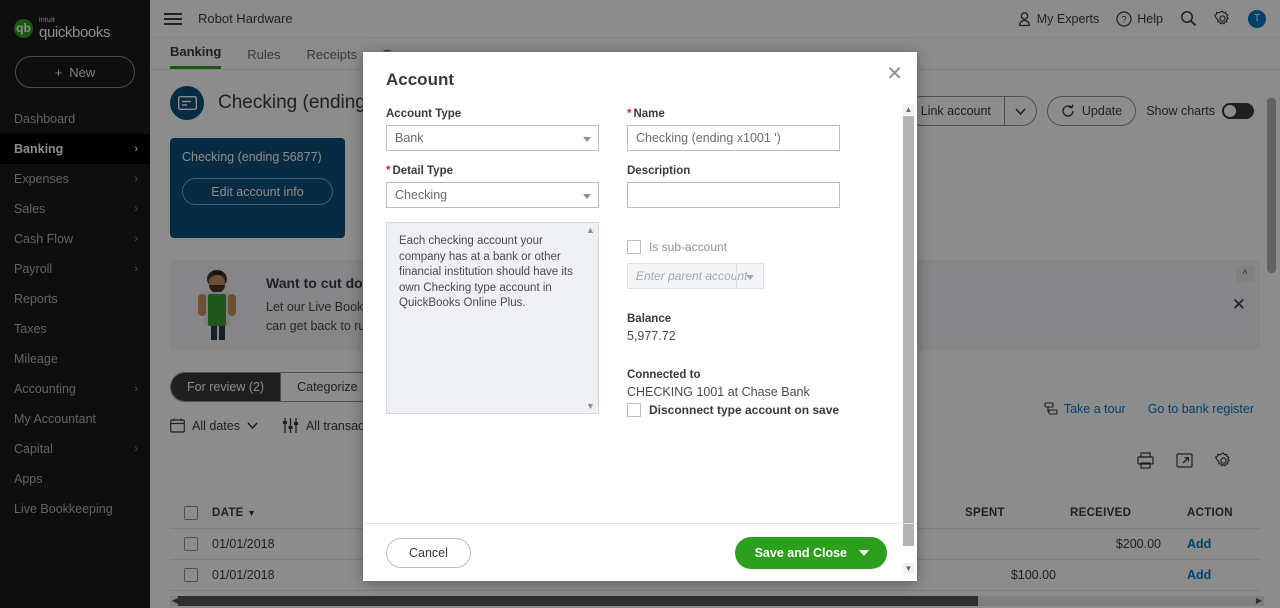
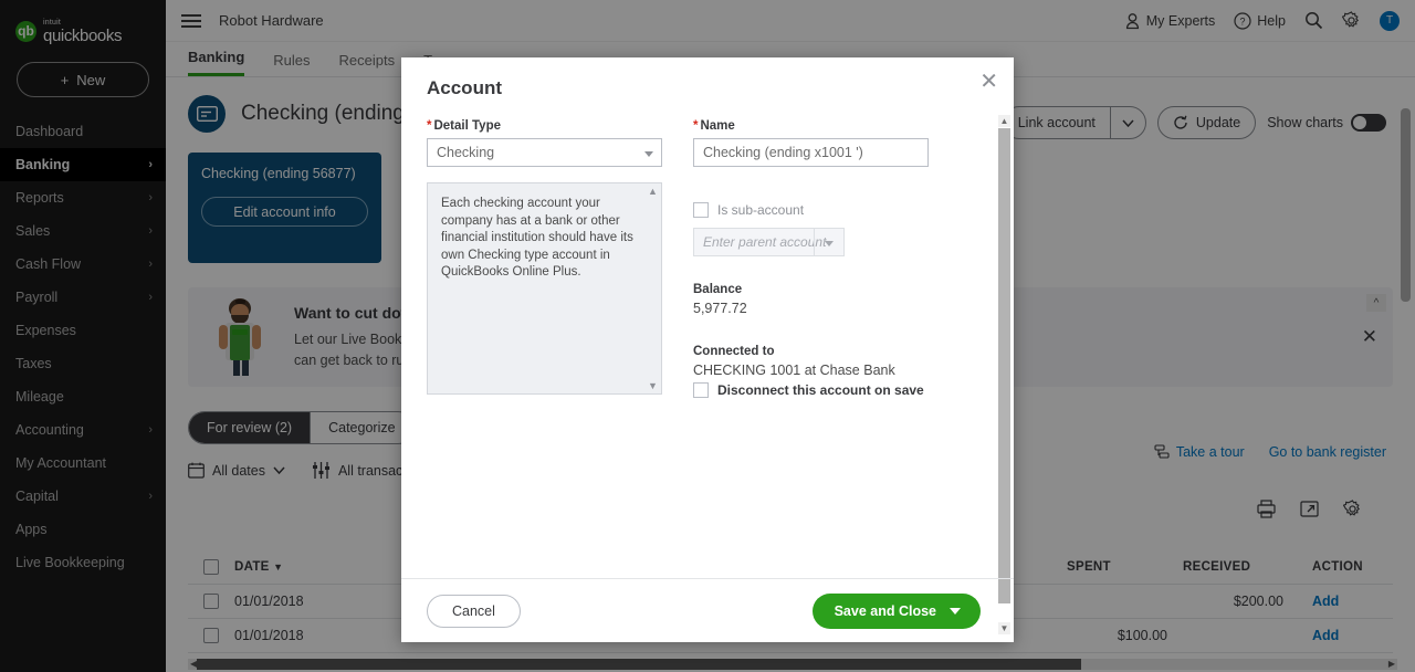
  Robot Hardware
  My Experts
  ?
  Help
  T
  Banking
  Rules
  Receipts
  Checking (ending
  Link account
  Update
  Show charts
  Checking (ending 56877)
  Edit account info
  Want to cut do
  Let our Live Book
  can get back to ru
  ✕
  For review (2)
  Categorize
  All dates
  All transac
  Take a tour
  Go to bank register
  DATE ▼
  SPENT
  RECEIVED
  ACTION
  01/01/2018
  $200.00
  Add
  01/01/2018
  $100.00
  Add
  ^
  ◀
  ▶
  qb
  quickbooks
  +
  New
  Dashboard
  Banking
  ›
- Expenses
+ Reports
  ›
  Sales
  ›
  Cash Flow
  ›
  Payroll
  ›
- Reports
+ Expenses
  Taxes
  Mileage
  Accounting
  ›
  My Accountant
  Capital
  ›
  Apps
  Live Bookkeeping
  ✕
  Account
- Account Type
- Bank
  *
  Detail Type
  Checking
  Each checking account your company has at a bank or other financial institution should have its own Checking type account in QuickBooks Online Plus.
  ▲
  ▼
  *
  Name
  Checking (ending x1001 ')
- Description
  Is sub-account
  Enter parent account
  Balance
  5,977.72
  Connected to
  CHECKING 1001 at Chase Bank
- Disconnect type account on save
+ Disconnect this account on save
  ▲
  ▼
  Cancel
  Save and Close
